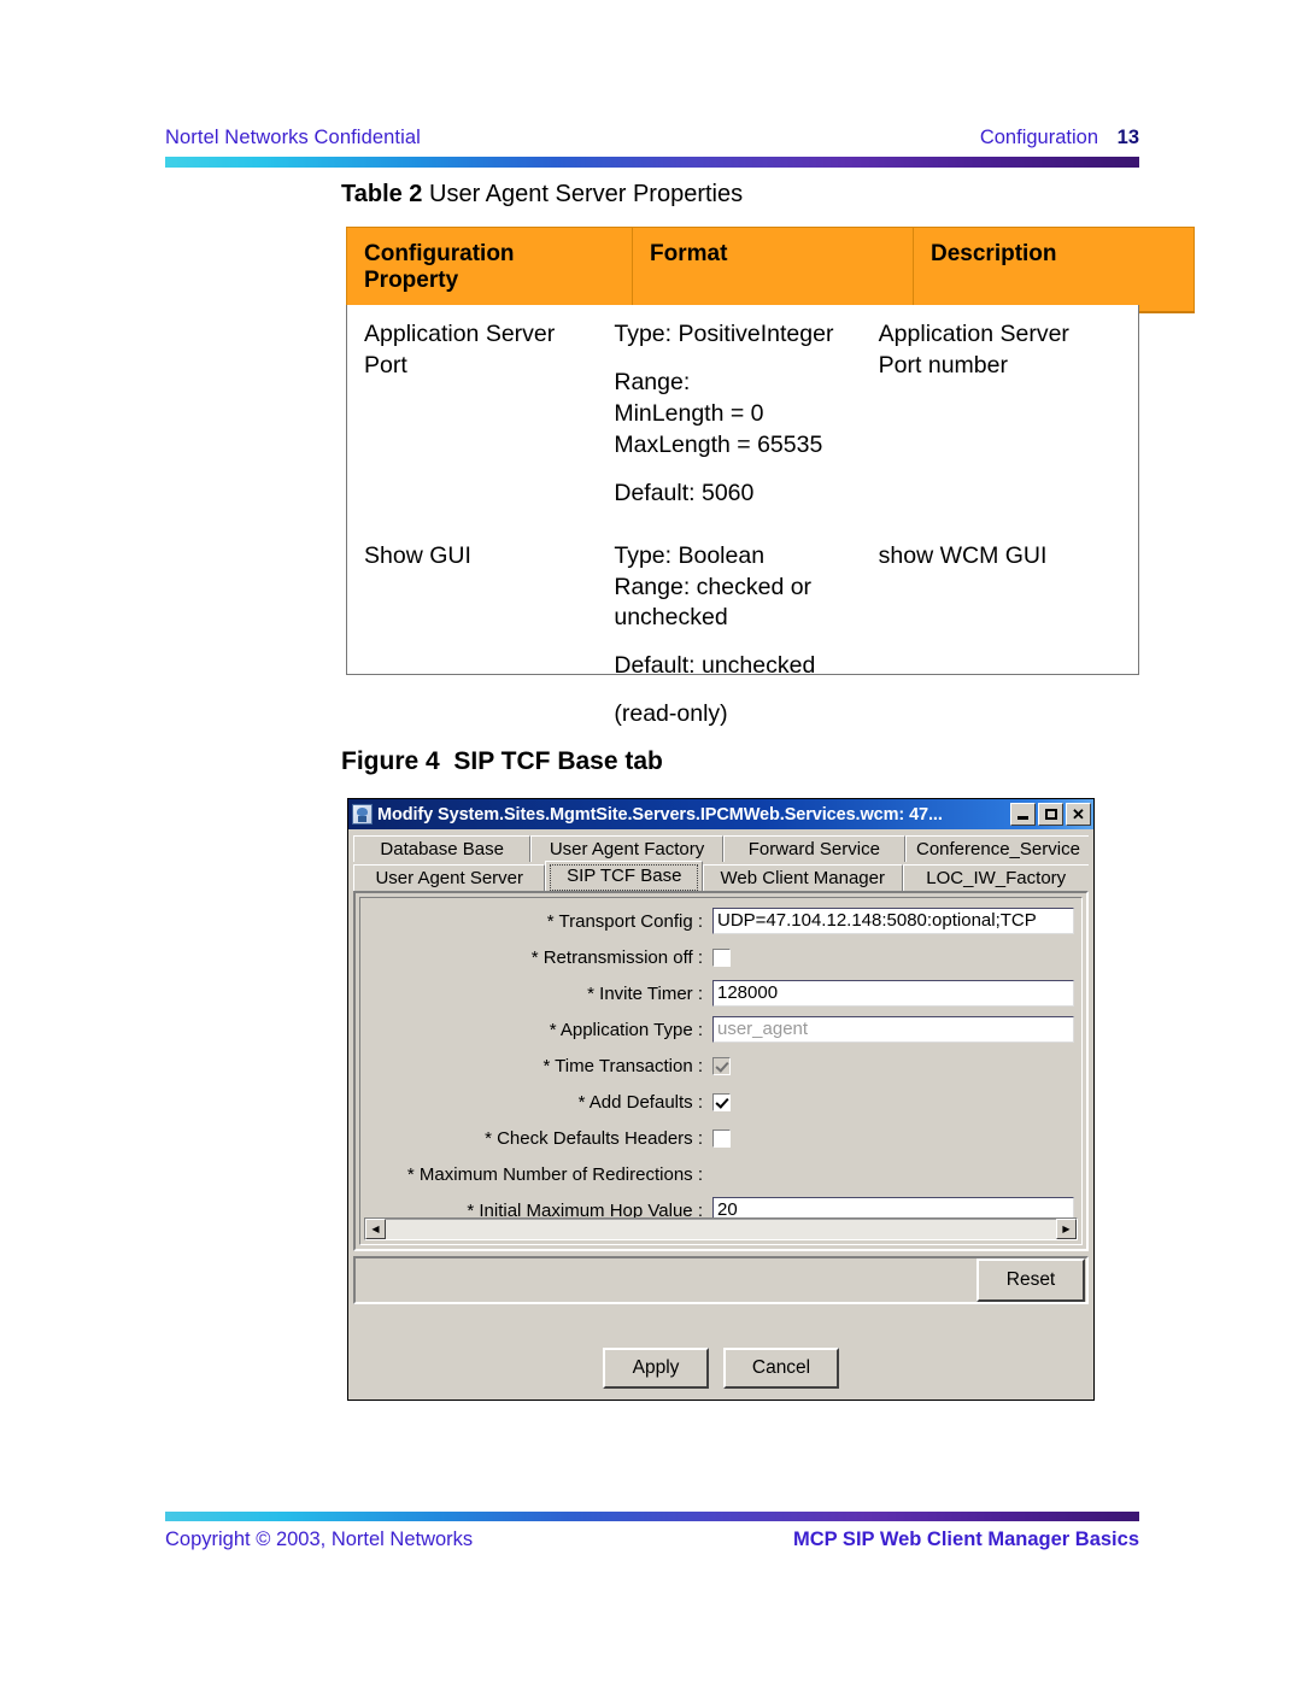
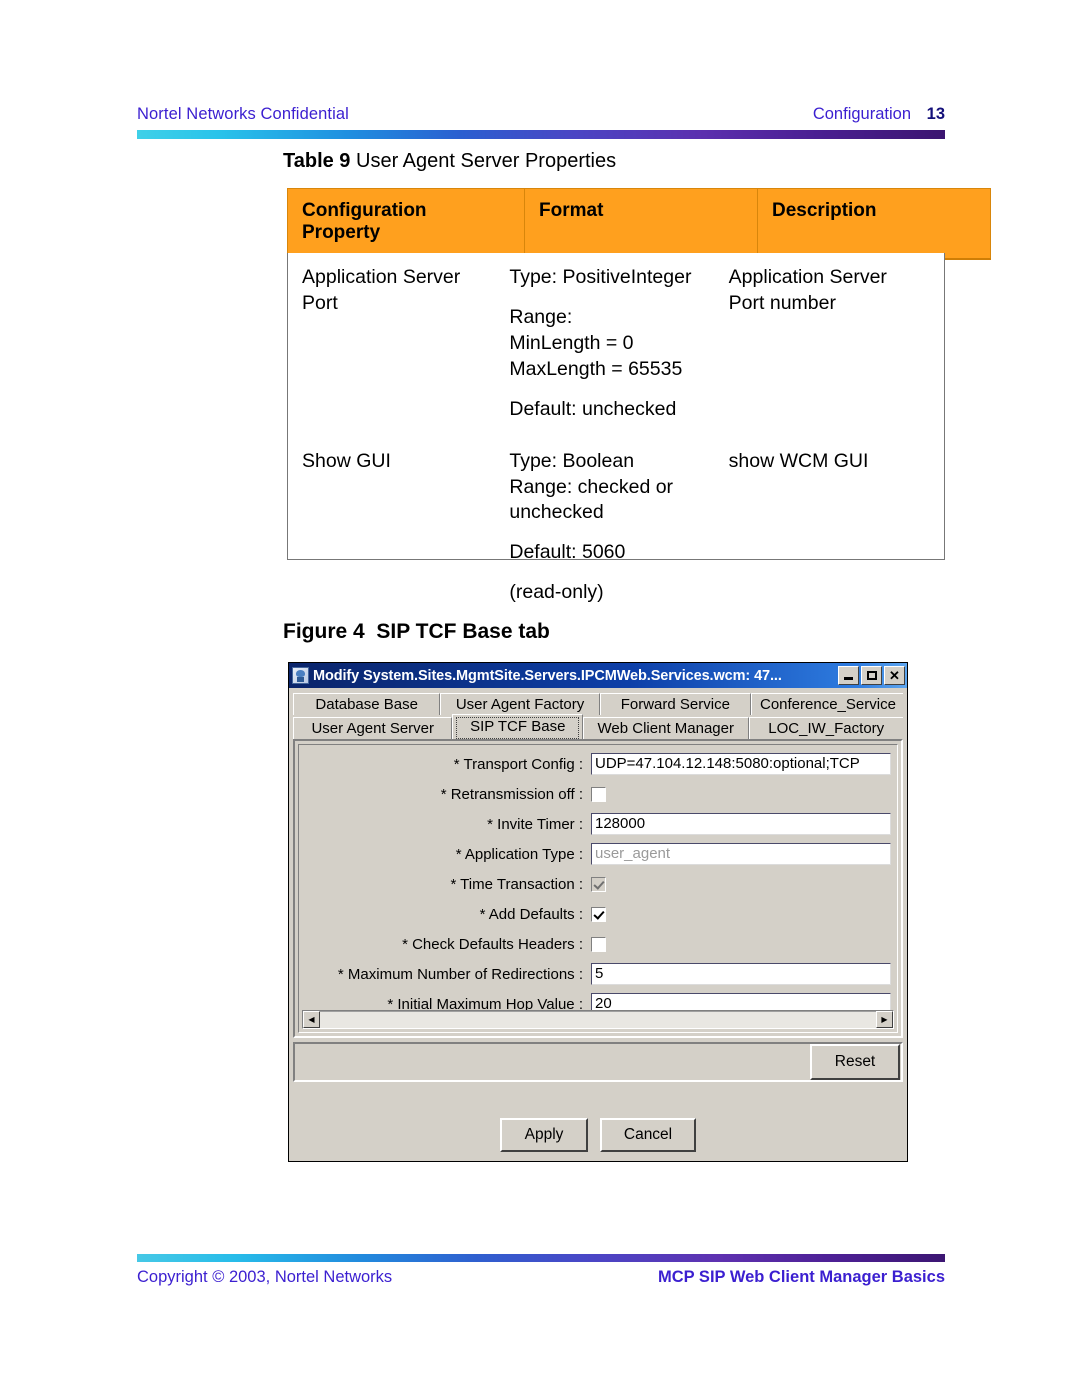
  Nortel Networks Confidential
  Configuration
  13
- Table 2 User Agent Server Properties
+ Table 9 User Agent Server Properties
  Configuration Property	Format	Description
  Application Server
  Port
  Type: PositiveInteger
  Range:
  MinLength = 0
  MaxLength = 65535
- Default: 5060
+ Default: unchecked
  Application Server
  Port number
  Show GUI
  Type: Boolean
  Range: checked or
  unchecked
- Default: unchecked
+ Default: 5060
  (read-only)
  show WCM GUI
  Figure 4 SIP TCF Base tab
  Modify System.Sites.MgmtSite.Servers.IPCMWeb.Services.wcm: 47...
  ✕
  Database Base
  User Agent Factory
  Forward Service
  Conference_Service
  User Agent Server
  SIP TCF Base
  Web Client Manager
  LOC_IW_Factory
  * Transport Config :
  UDP=47.104.12.148:5080:optional;TCP
  * Retransmission off :
  * Invite Timer :
  128000
  * Application Type :
  user_agent
  * Time Transaction :
  * Add Defaults :
  * Check Defaults Headers :
  * Maximum Number of Redirections :
+ 5
  * Initial Maximum Hop Value :
  20
  ◀
  ▶
  Reset
  Apply
  Cancel
  Copyright © 2003, Nortel Networks
  MCP SIP Web Client Manager Basics
